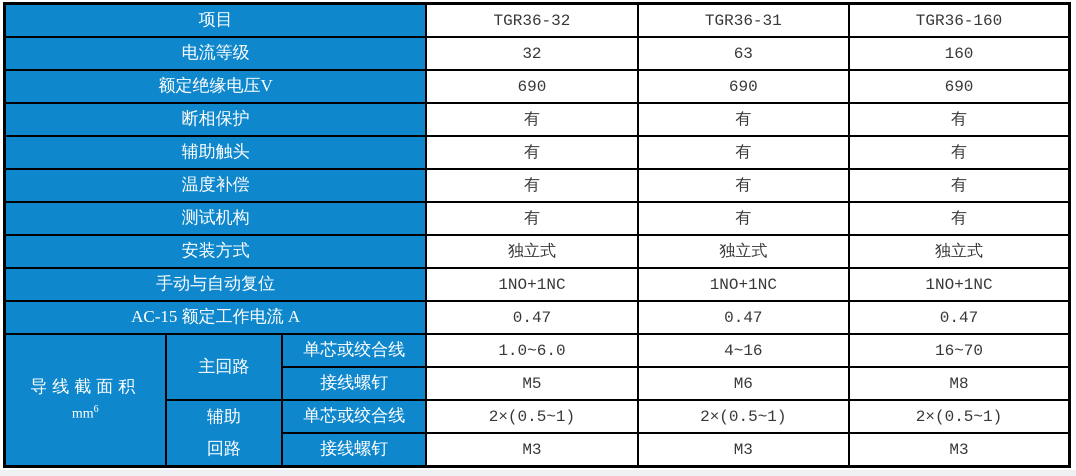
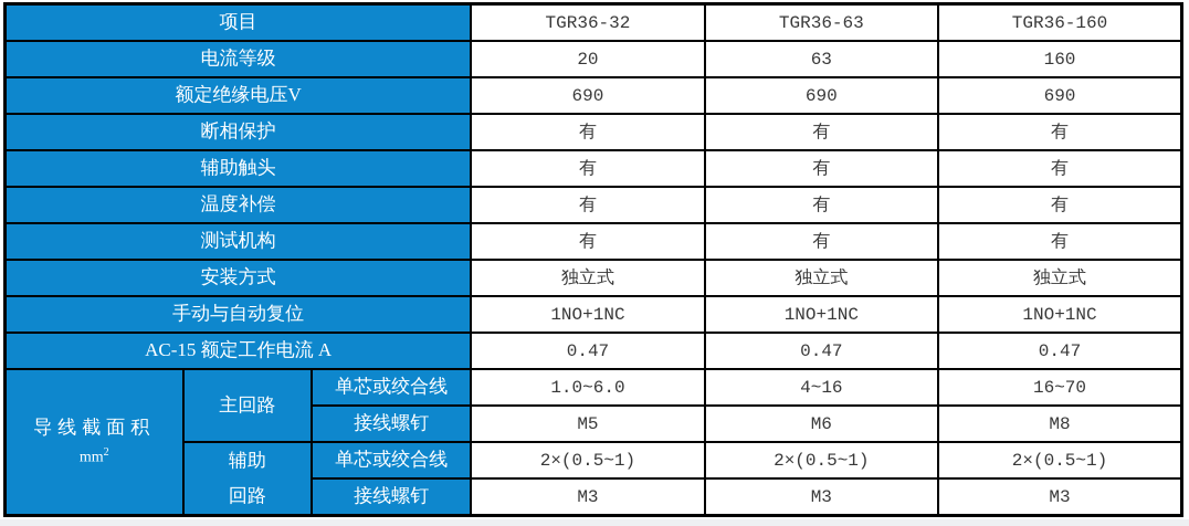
- 项目	TGR36-32	TGR36-31	TGR36-160
+ 项目	TGR36-32	TGR36-63	TGR36-160
- 电流等级	32	63	160
+ 电流等级	20	63	160
  额定绝缘电压V	690	690	690
  断相保护	有	有	有
  辅助触头	有	有	有
  温度补偿	有	有	有
  测试机构	有	有	有
  安装方式	独立式	独立式	独立式
  手动与自动复位	1NO+1NC	1NO+1NC	1NO+1NC
  AC-15 额定工作电流 A	0.47	0.47	0.47
- 导线截面积 mm6	主回路	单芯或绞合线	1.0~6.0	4~16	16~70
+ 导线截面积 mm2	主回路	单芯或绞合线	1.0~6.0	4~16	16~70
  接线螺钉	M5	M6	M8
  辅助 回路	单芯或绞合线	2×(0.5~1)	2×(0.5~1)	2×(0.5~1)
  接线螺钉	M3	M3	M3
